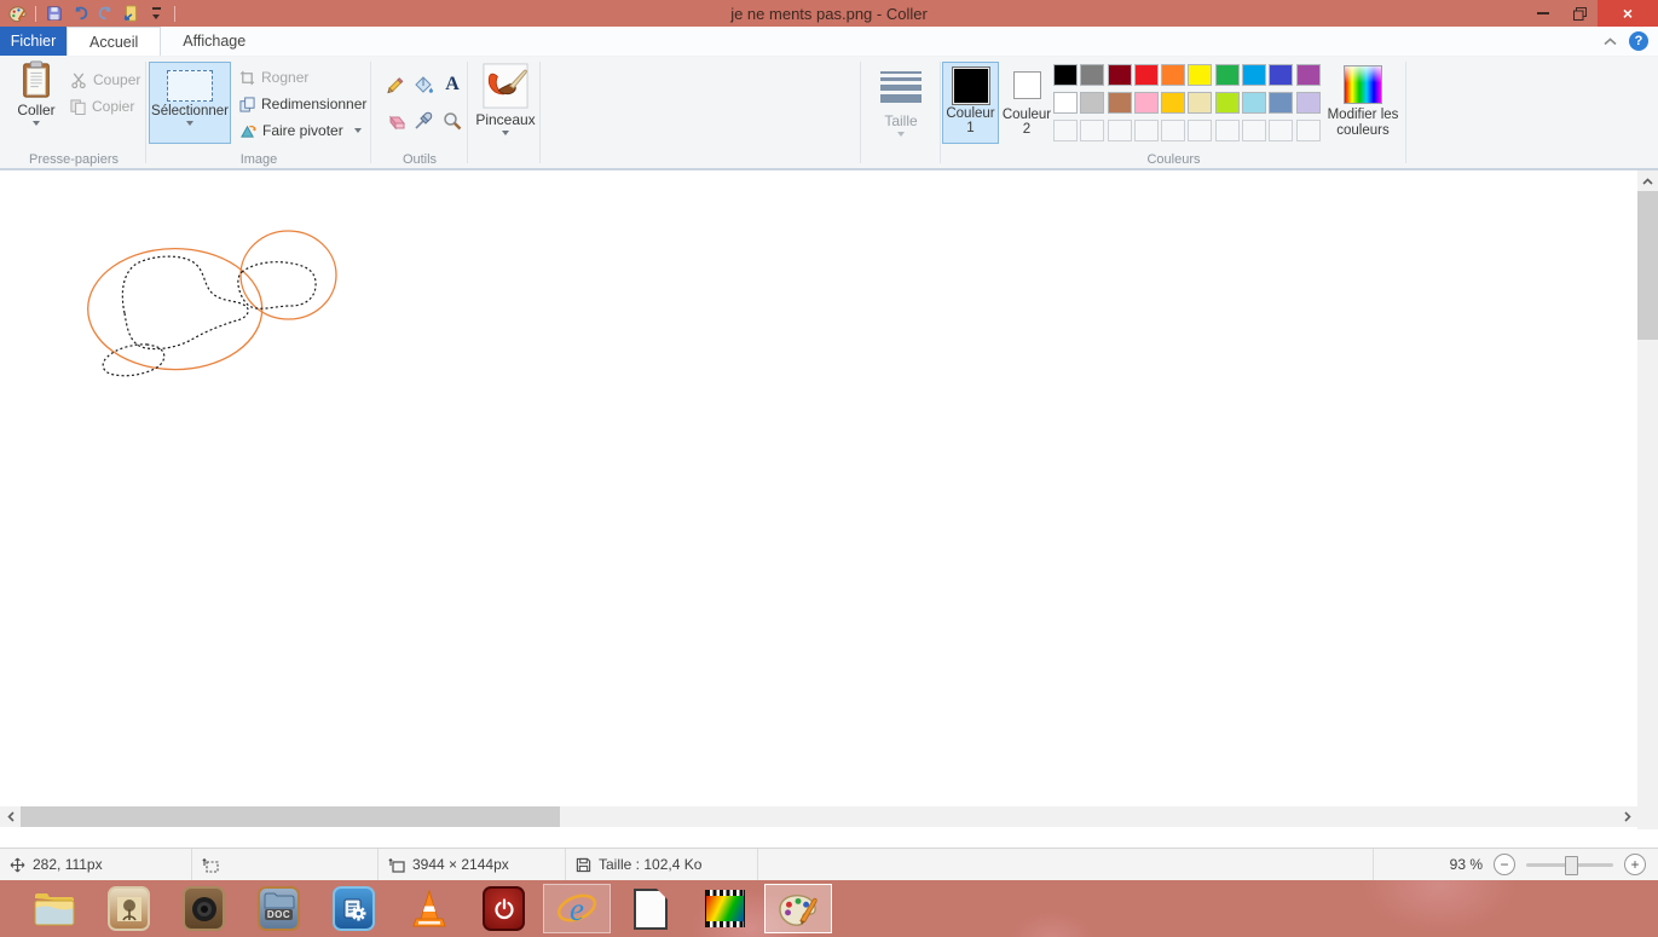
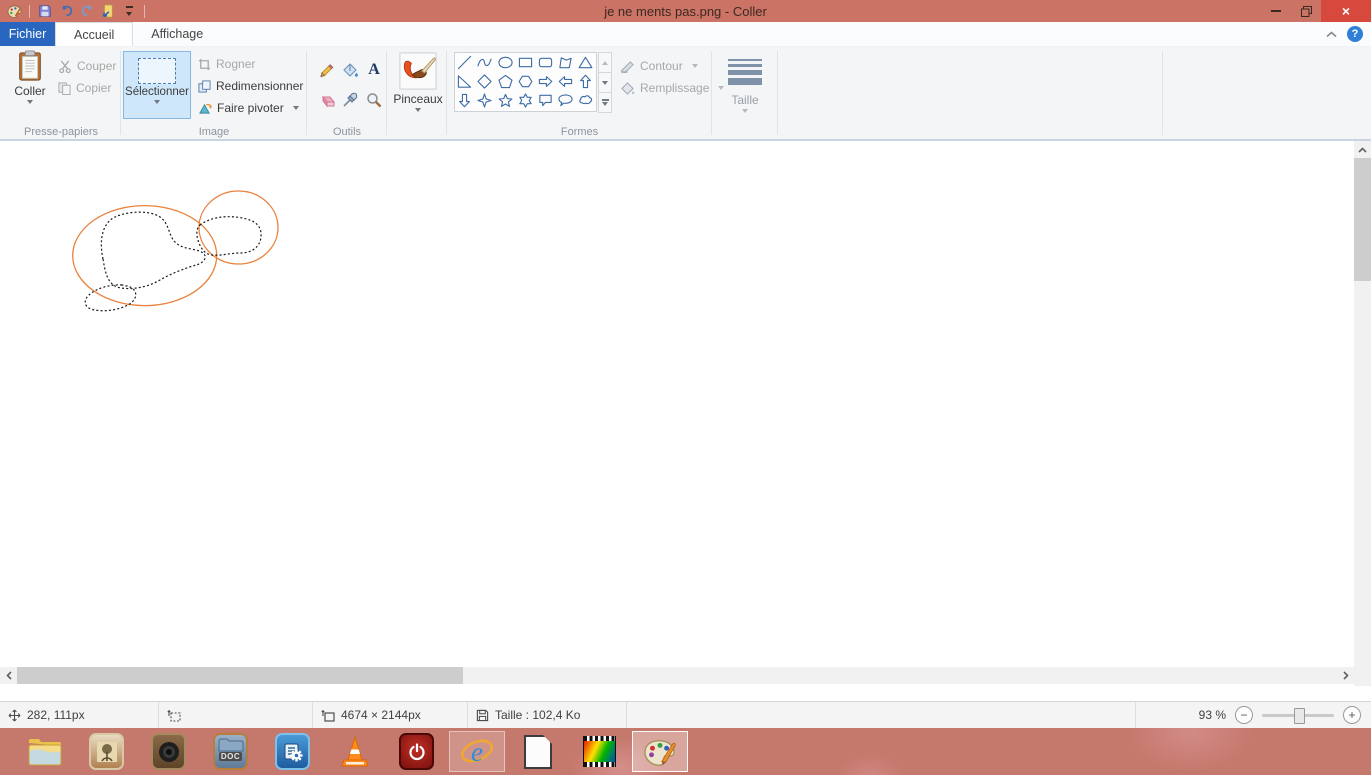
  je ne ments pas.png - Coller
  ×
  Fichier
  Accueil
  Affichage
  ?
  Coller
  Couper
  Copier
  Presse-papiers
  Sélectionner
  Rogner
  Redimensionner
  Faire pivoter
  Image
  A
  Outils
  Pinceaux
+ Contour
+ Remplissage
+ Formes
  Taille
- Couleur 1
- Couleur 2
- Modifier les couleurs
- Couleurs
  282, 111px
- 3944 × 2144px
+ 4674 × 2144px
  Taille : 102,4 Ko
  93 %
  −
  +
  DOC
  e
